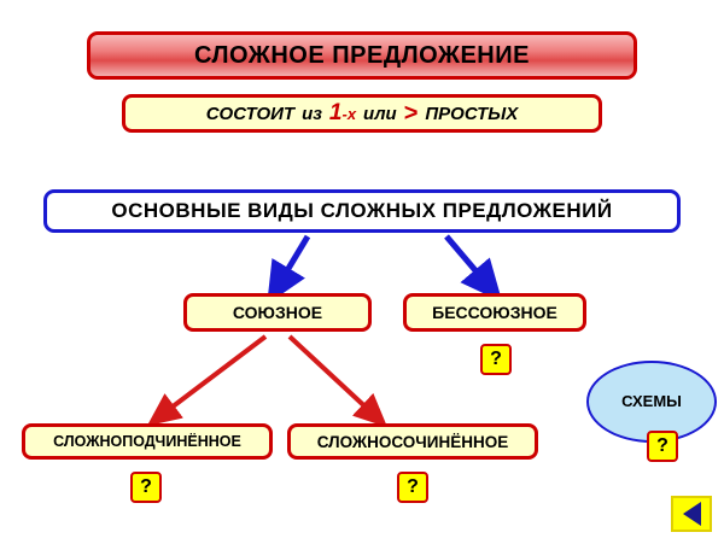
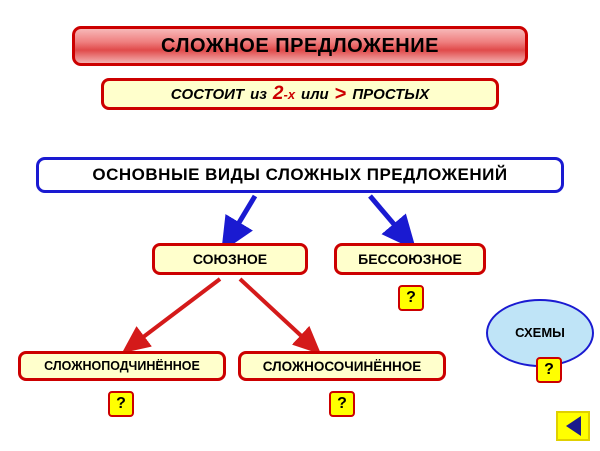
  СЛОЖНОЕ ПРЕДЛОЖЕНИЕ
  СОСТОИТ
  из
- 1-х
+ 2-х
  или
  >
  ПРОСТЫХ
  ОСНОВНЫЕ ВИДЫ СЛОЖНЫХ ПРЕДЛОЖЕНИЙ
  СОЮЗНОЕ
  БЕССОЮЗНОЕ
  СЛОЖНОПОДЧИНЁННОЕ
  СЛОЖНОСОЧИНЁННОЕ
  ?
  ?
  ?
  СХЕМЫ
  ?
